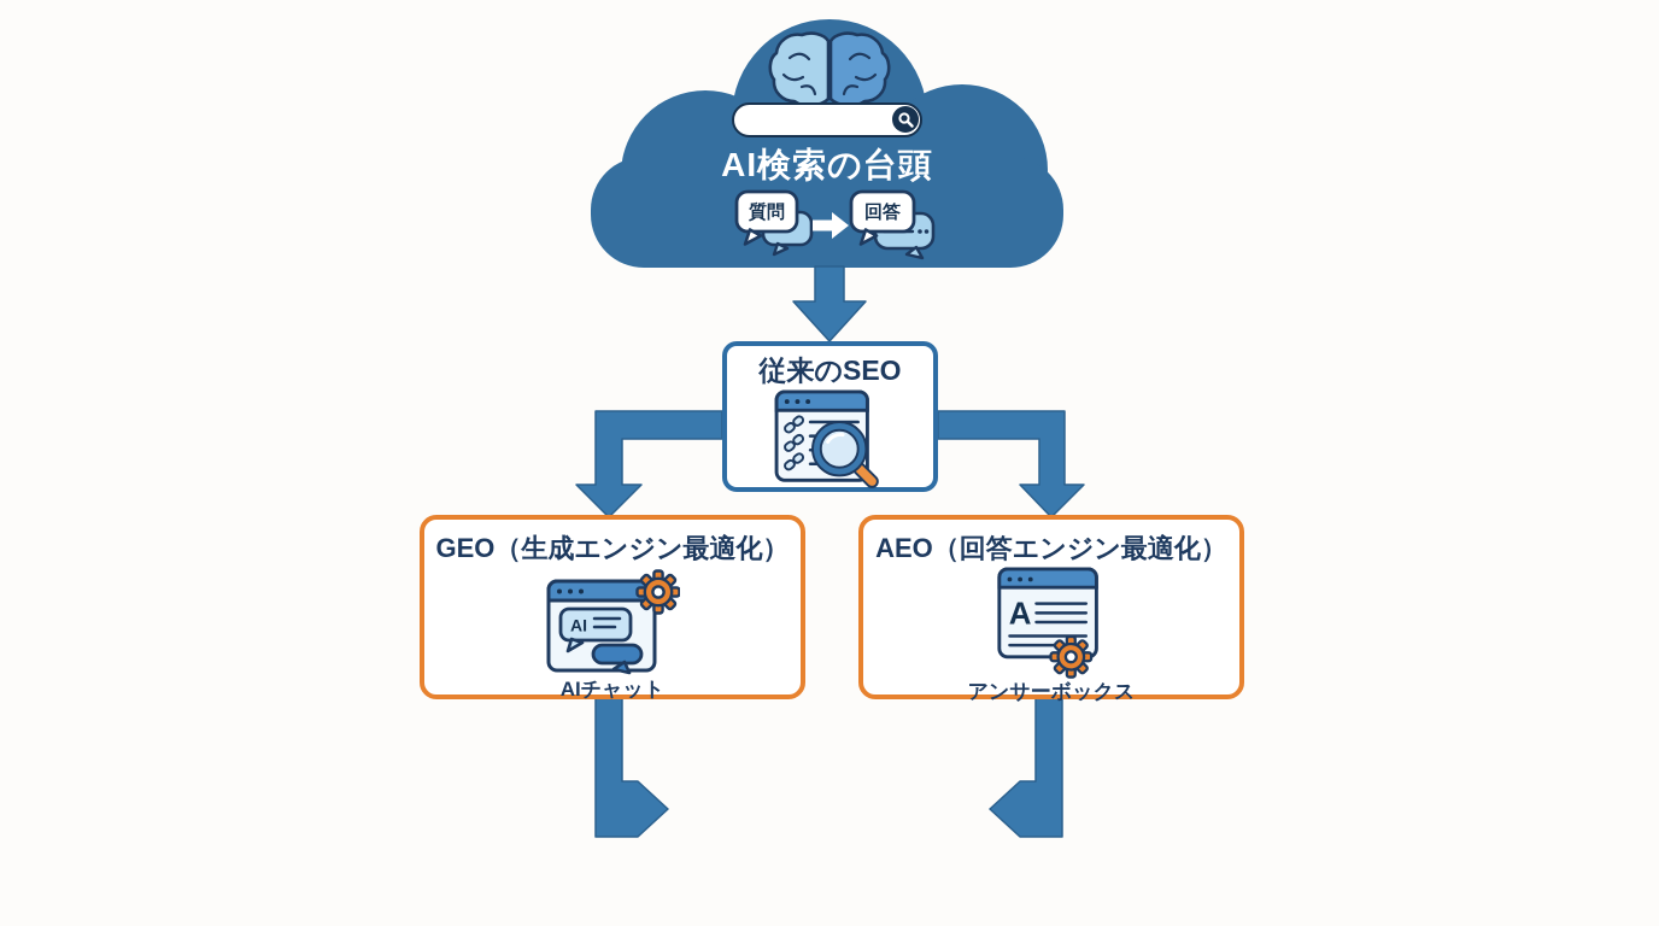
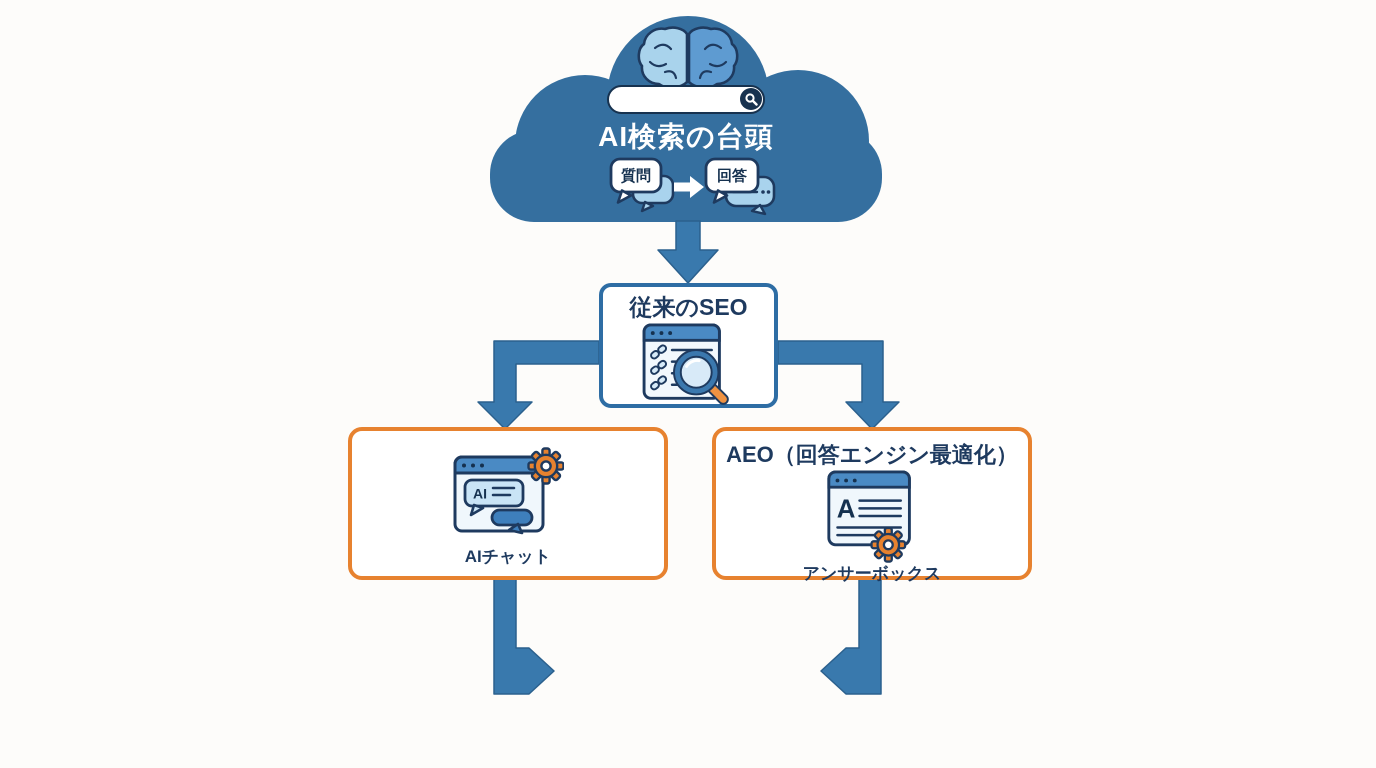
  AI検索の台頭
  質問
  回答
  従来のSEO
- GEO（生成エンジン最適化）
  AI
  AIチャット
  AEO（回答エンジン最適化）
  A
  アンサーボックス
